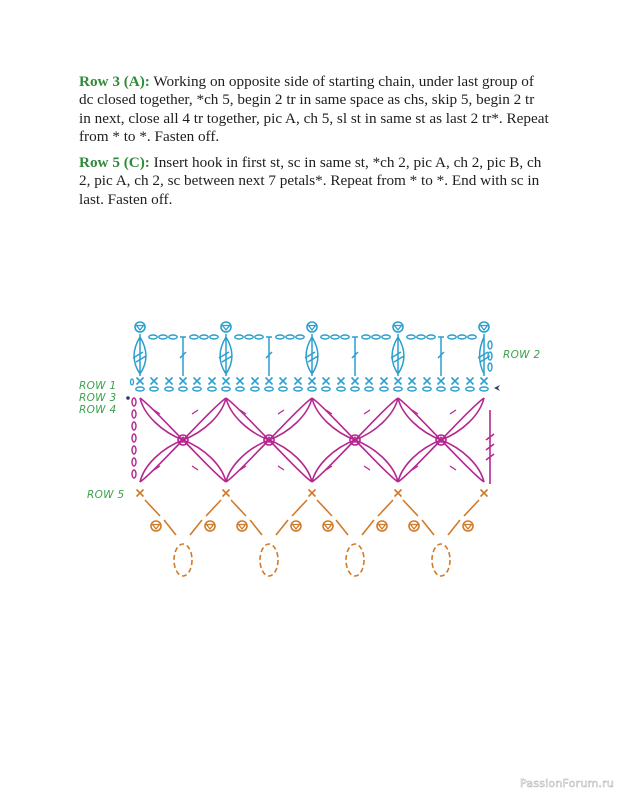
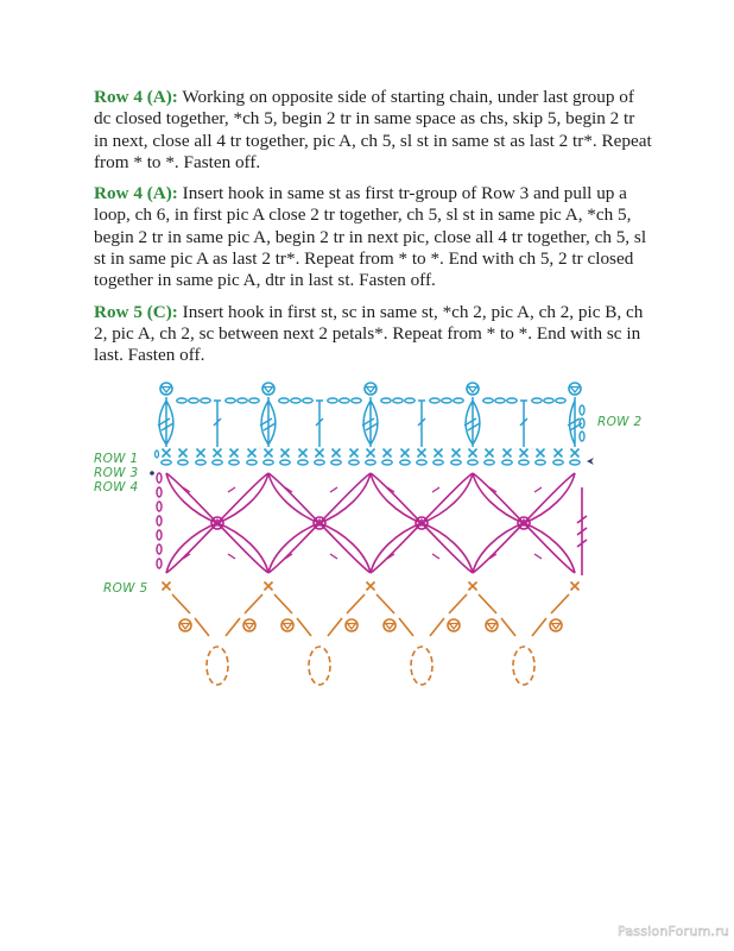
- Row 3 (A): Working on opposite side of starting chain, under last group of dc closed together, *ch 5, begin 2 tr in same space as chs, skip 5, begin 2 tr in next, close all 4 tr together, pic A, ch 5, sl st in same st as last 2 tr*. Repeat from * to *. Fasten off.
+ Row 4 (A): Working on opposite side of starting chain, under last group of dc closed together, *ch 5, begin 2 tr in same space as chs, skip 5, begin 2 tr in next, close all 4 tr together, pic A, ch 5, sl st in same st as last 2 tr*. Repeat from * to *. Fasten off.
+ Row 4 (A): Insert hook in same st as first tr-group of Row 3 and pull up a loop, ch 6, in first pic A close 2 tr together, ch 5, sl st in same pic A, *ch 5, begin 2 tr in same pic A, begin 2 tr in next pic, close all 4 tr together, ch 5, sl st in same pic A as last 2 tr*. Repeat from * to *. End with ch 5, 2 tr closed together in same pic A, dtr in last st. Fasten off.
- Row 5 (C): Insert hook in first st, sc in same st, *ch 2, pic A, ch 2, pic B, ch 2, pic A, ch 2, sc between next 7 petals*. Repeat from * to *. End with sc in last. Fasten off.
+ Row 5 (C): Insert hook in first st, sc in same st, *ch 2, pic A, ch 2, pic B, ch 2, pic A, ch 2, sc between next 2 petals*. Repeat from * to *. End with sc in last. Fasten off.
  ROW 1
  ROW 3
  ROW 4
  ROW 2
  ROW 5
  PassionForum.ru
